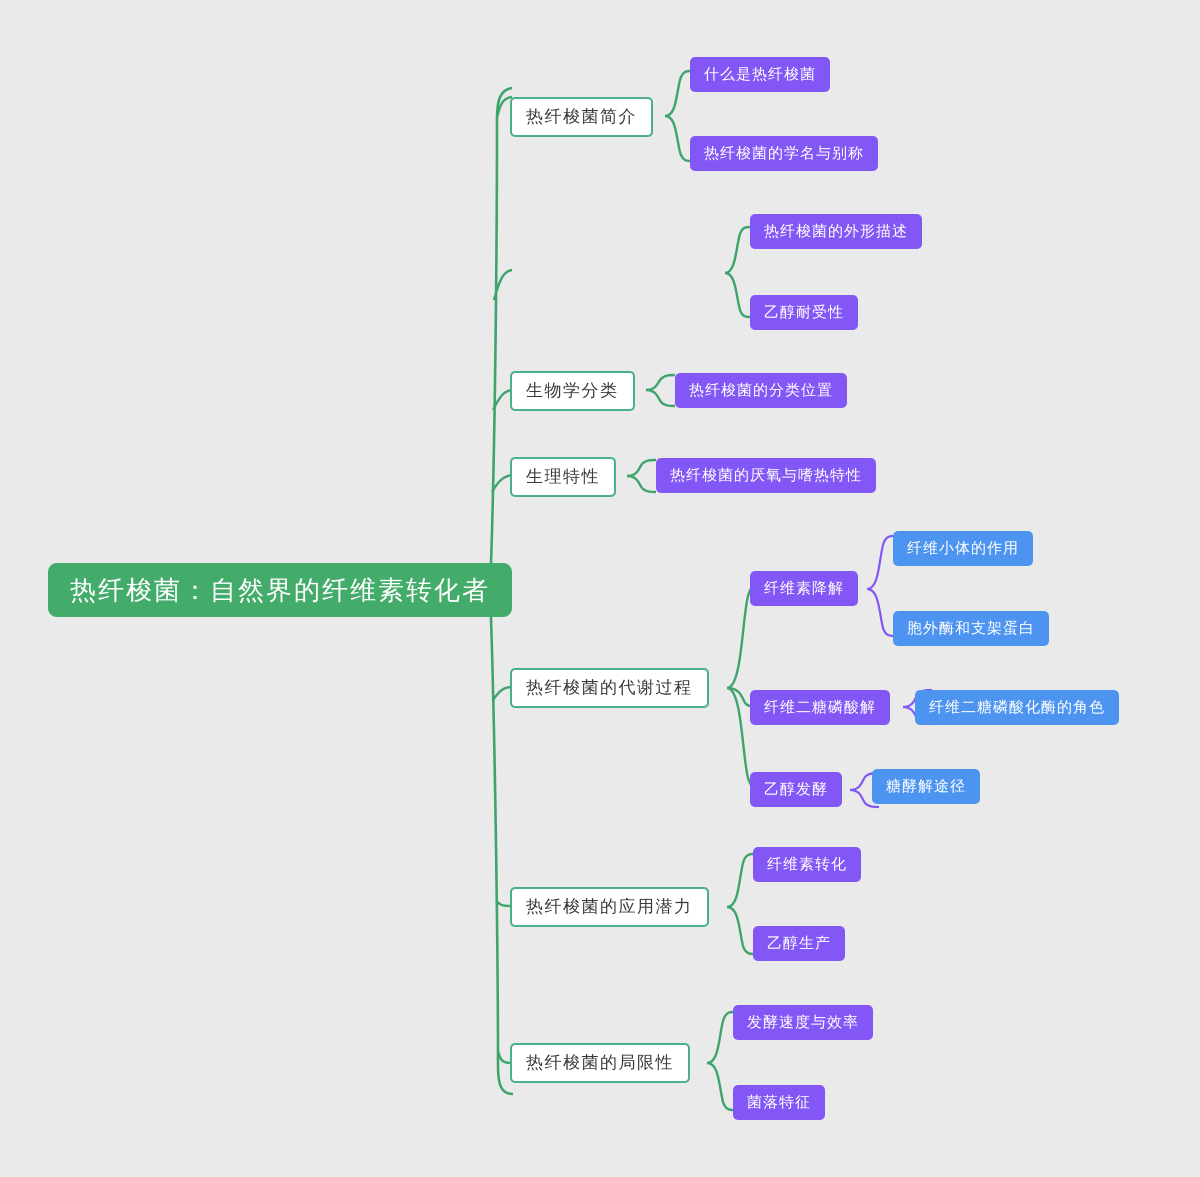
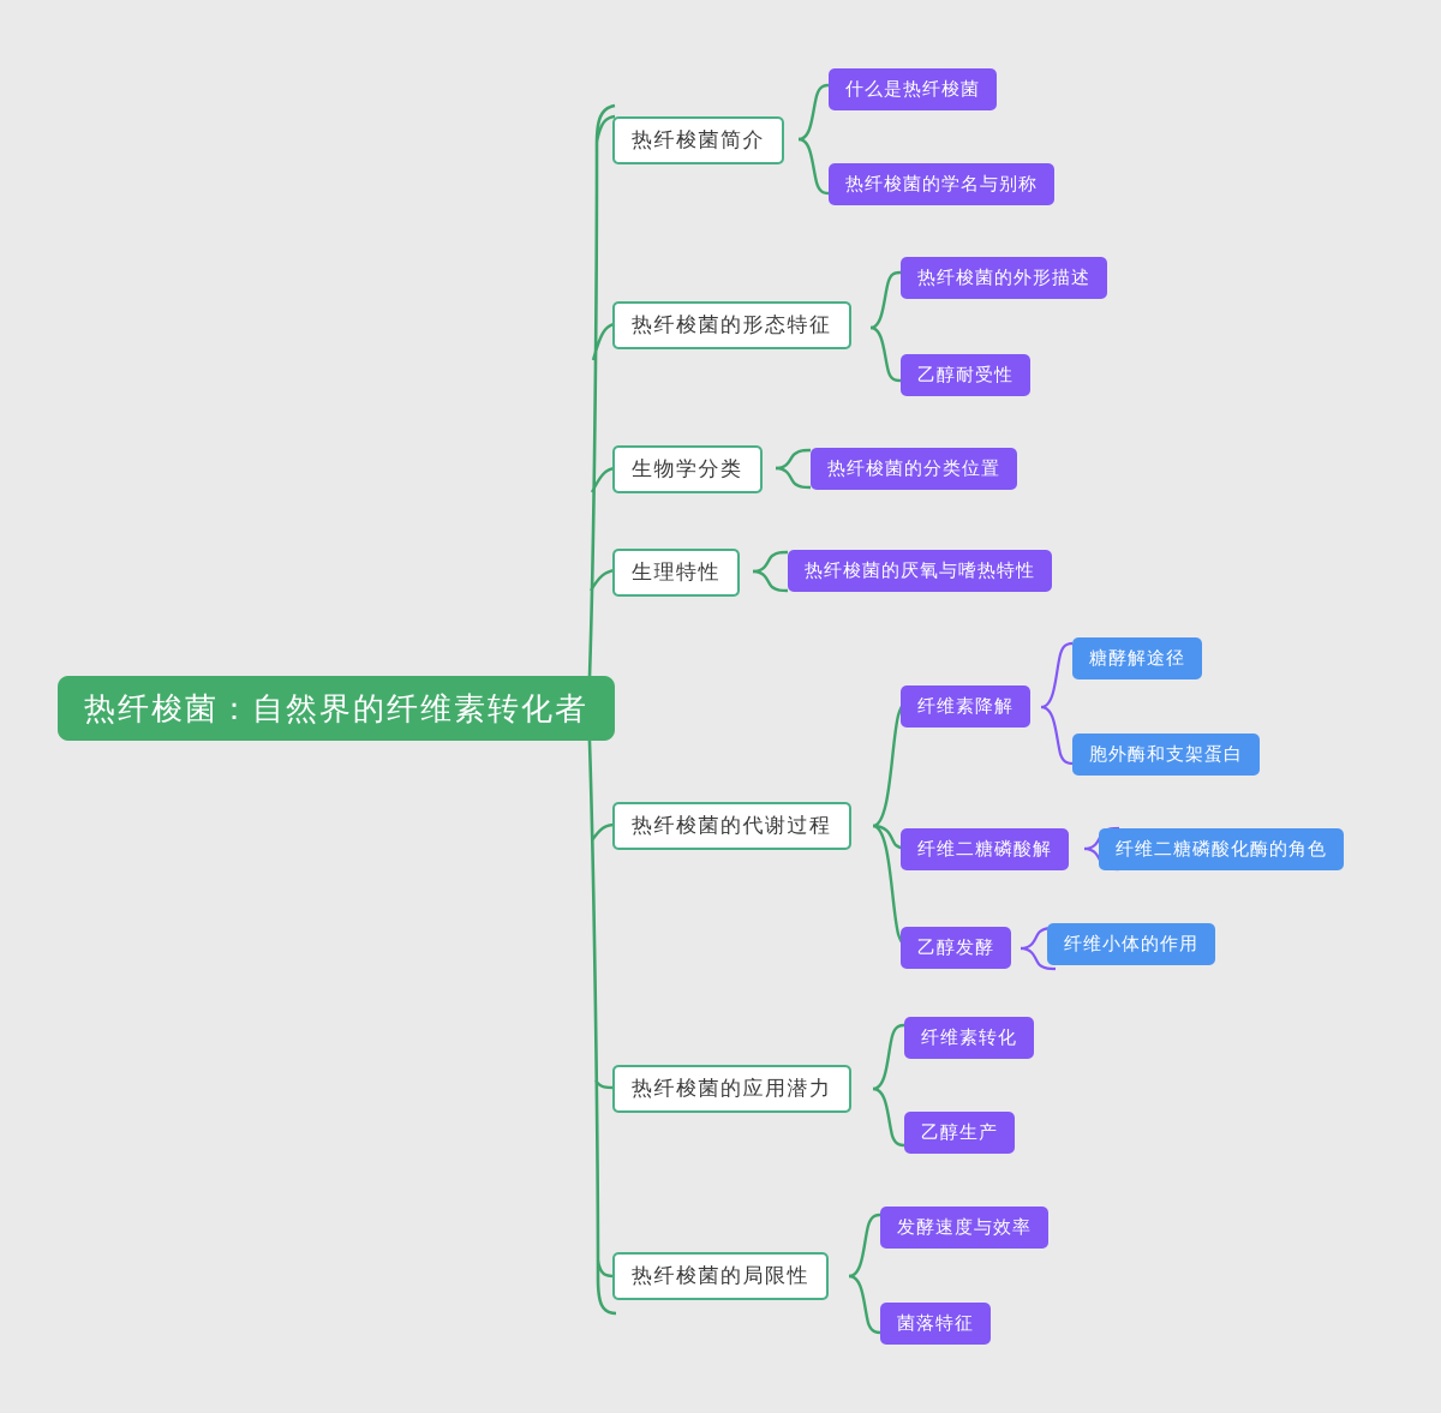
  热纤梭菌：自然界的纤维素转化者
  热纤梭菌简介
+ 热纤梭菌的形态特征
  生物学分类
  生理特性
  热纤梭菌的代谢过程
  热纤梭菌的应用潜力
  热纤梭菌的局限性
  什么是热纤梭菌
  热纤梭菌的学名与别称
  热纤梭菌的外形描述
  乙醇耐受性
  热纤梭菌的分类位置
  热纤梭菌的厌氧与嗜热特性
  纤维素降解
  纤维二糖磷酸解
  乙醇发酵
  纤维素转化
  乙醇生产
  发酵速度与效率
  菌落特征
- 纤维小体的作用
+ 糖酵解途径
  胞外酶和支架蛋白
  纤维二糖磷酸化酶的角色
- 糖酵解途径
+ 纤维小体的作用
